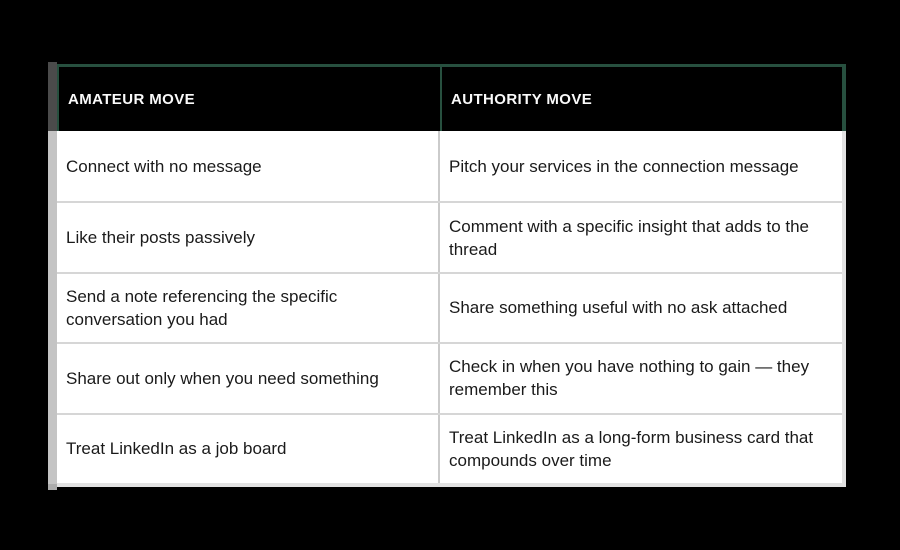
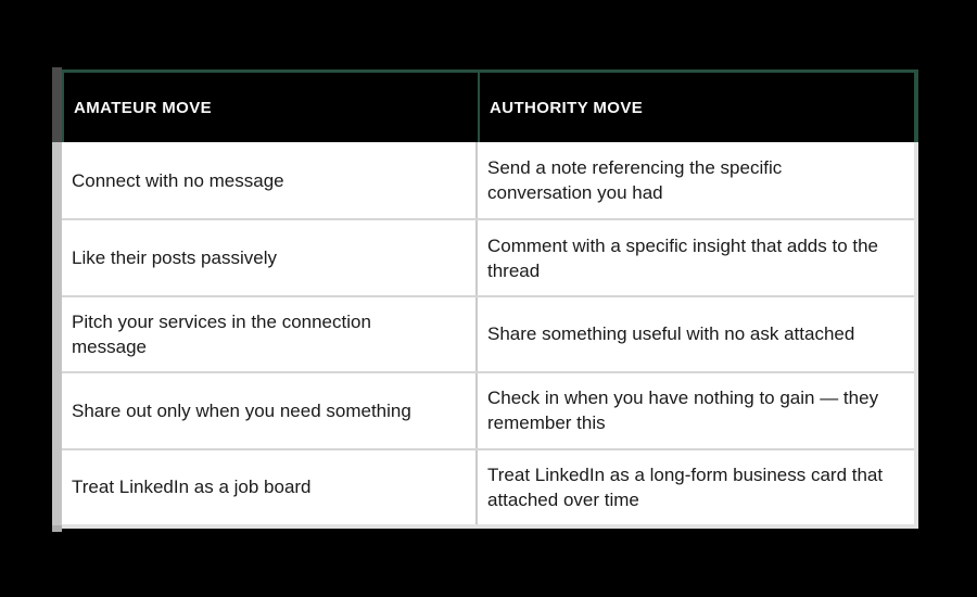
  AMATEUR MOVE
  AUTHORITY MOVE
  Connect with no message
- Pitch your services in the connection message
+ Send a note referencing the specific conversation you had
  Like their posts passively
  Comment with a specific insight that adds to the thread
- Send a note referencing the specific conversation you had
+ Pitch your services in the connection message
  Share something useful with no ask attached
  Share out only when you need something
  Check in when you have nothing to gain — they remember this
  Treat LinkedIn as a job board
- Treat LinkedIn as a long-form business card that compounds over time
+ Treat LinkedIn as a long-form business card that attached over time
